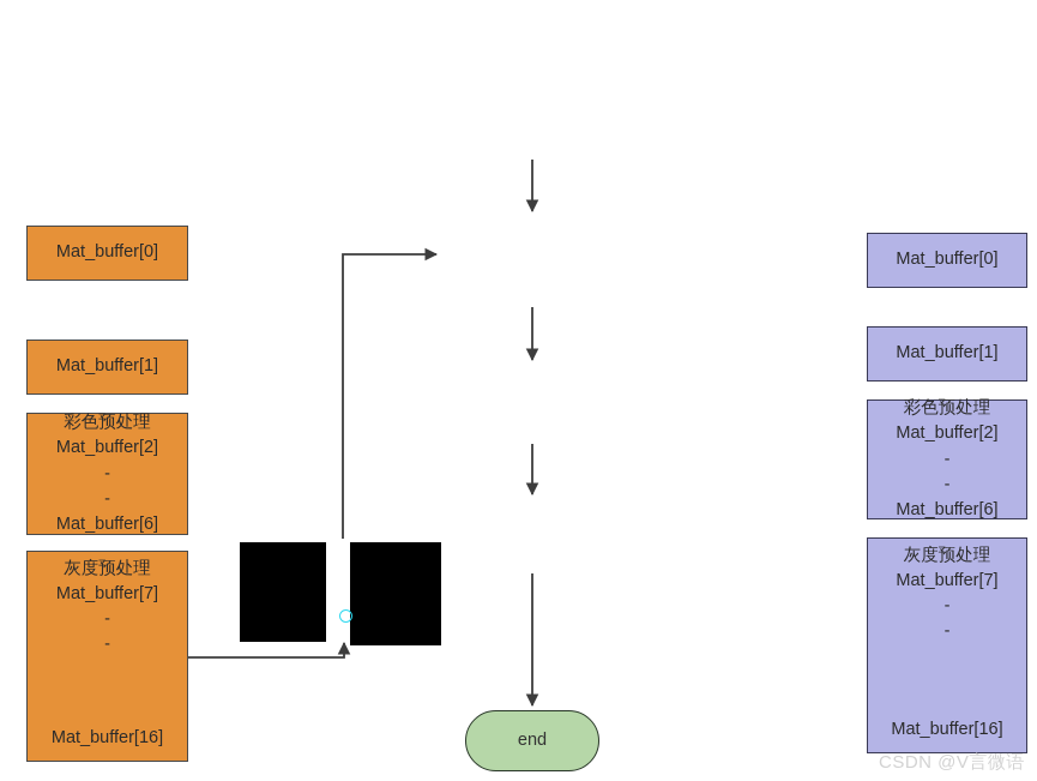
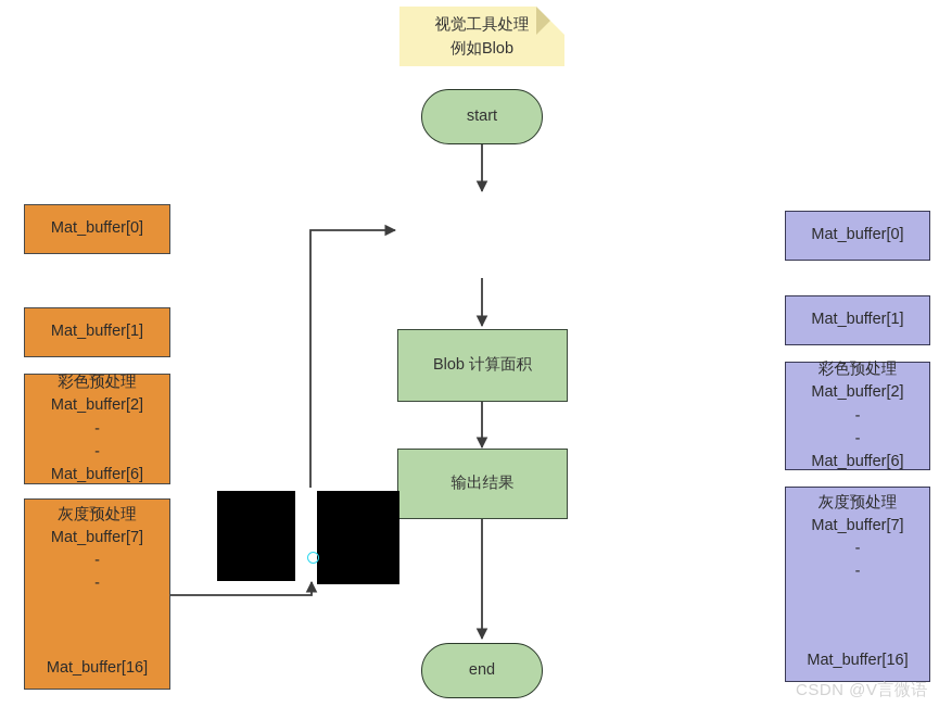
+ 视觉工具处理
+ 例如Blob
+ start
+ Blob 计算面积
+ 输出结果
  end
  Mat_buffer[0]
  Mat_buffer[1]
  彩色预处理
  Mat_buffer[2]
  -
  -
  Mat_buffer[6]
  灰度预处理
  Mat_buffer[7]
  -
  -
  Mat_buffer[16]
  Mat_buffer[0]
  Mat_buffer[1]
  彩色预处理
  Mat_buffer[2]
  -
  -
  Mat_buffer[6]
  灰度预处理
  Mat_buffer[7]
  -
  -
  Mat_buffer[16]
  CSDN @V言微语
